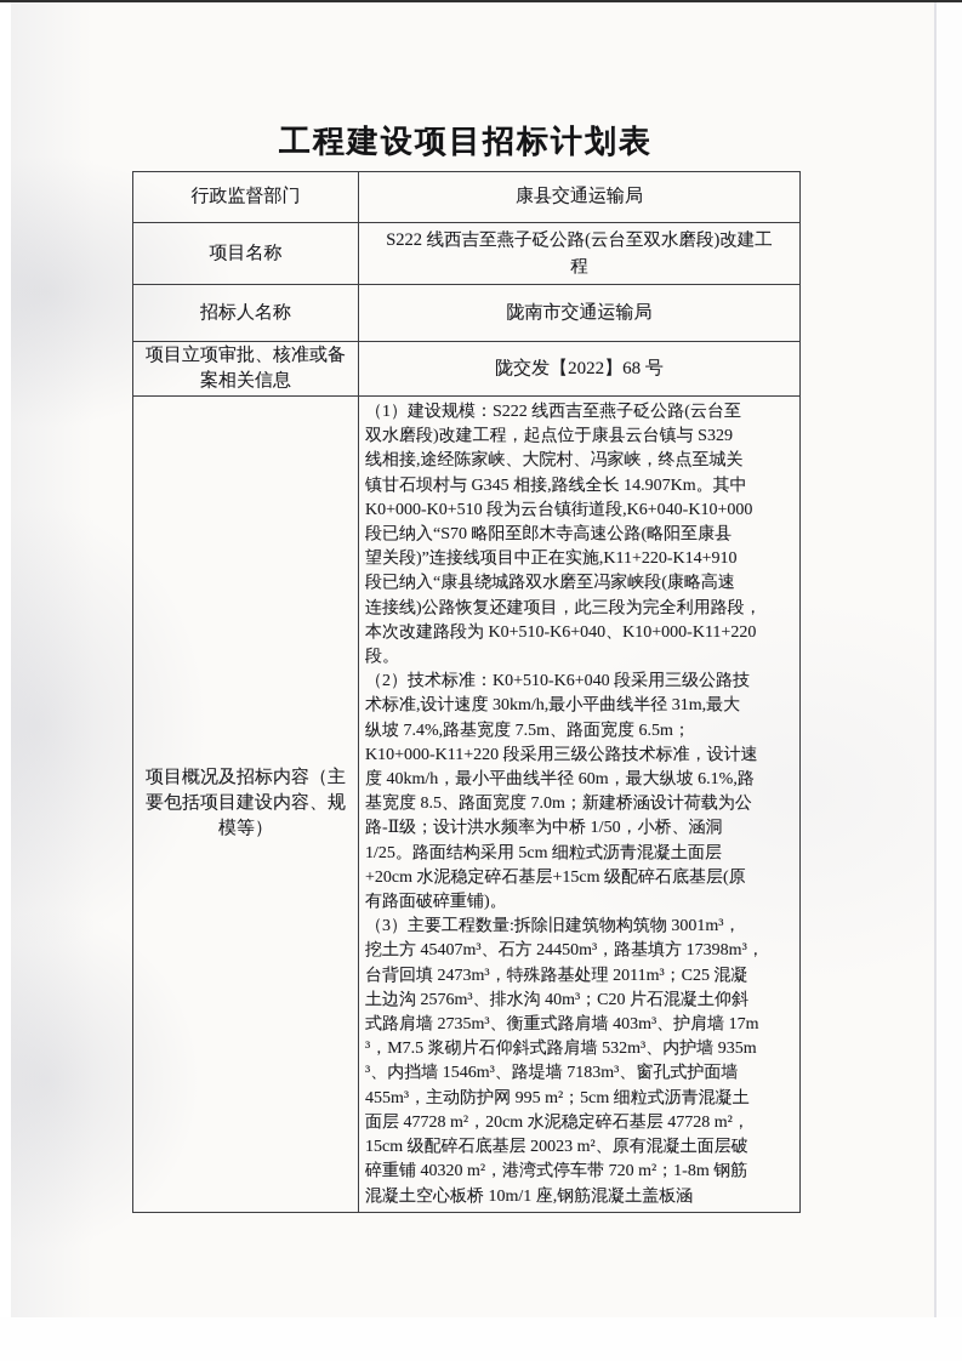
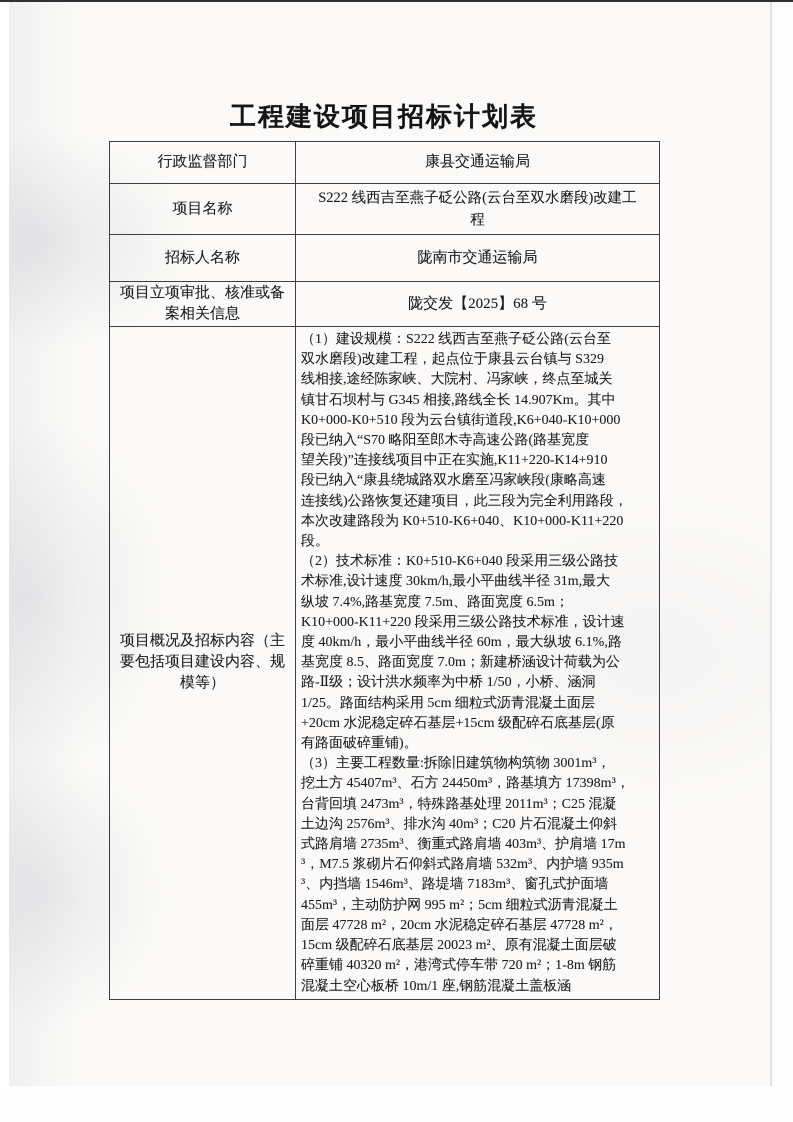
  工程建设项目招标计划表
  行政监督部门	康县交通运输局
  项目名称	S222 线西吉至燕子砭公路(云台至双水磨段)改建工 程
  招标人名称	陇南市交通运输局
- 项目立项审批、核准或备 案相关信息	陇交发【2022】68 号
+ 项目立项审批、核准或备 案相关信息	陇交发【2025】68 号
- 项目概况及招标内容（主 要包括项目建设内容、规 模等）	（1）建设规模：S222 线西吉至燕子砭公路(云台至 双水磨段)改建工程，起点位于康县云台镇与 S329 线相接,途经陈家峡、大院村、冯家峡，终点至城关 镇甘石坝村与 G345 相接,路线全长 14.907Km。其中 K0+000-K0+510 段为云台镇街道段,K6+040-K10+000 段已纳入“S70 略阳至郎木寺高速公路(略阳至康县 望关段)”连接线项目中正在实施,K11+220-K14+910 段已纳入“康县绕城路双水磨至冯家峡段(康略高速 连接线)公路恢复还建项目，此三段为完全利用路段， 本次改建路段为 K0+510-K6+040、K10+000-K11+220 段。 （2）技术标准：K0+510-K6+040 段采用三级公路技 术标准,设计速度 30km/h,最小平曲线半径 31m,最大 纵坡 7.4%,路基宽度 7.5m、路面宽度 6.5m； K10+000-K11+220 段采用三级公路技术标准，设计速 度 40km/h，最小平曲线半径 60m，最大纵坡 6.1%,路 基宽度 8.5、路面宽度 7.0m；新建桥涵设计荷载为公 路-Ⅱ级；设计洪水频率为中桥 1/50，小桥、涵洞 1/25。路面结构采用 5cm 细粒式沥青混凝土面层 +20cm 水泥稳定碎石基层+15cm 级配碎石底基层(原 有路面破碎重铺)。 （3）主要工程数量:拆除旧建筑物构筑物 3001m³， 挖土方 45407m³、石方 24450m³，路基填方 17398m³， 台背回填 2473m³，特殊路基处理 2011m³；C25 混凝 土边沟 2576m³、排水沟 40m³；C20 片石混凝土仰斜 式路肩墙 2735m³、衡重式路肩墙 403m³、护肩墙 17m ³，M7.5 浆砌片石仰斜式路肩墙 532m³、内护墙 935m ³、内挡墙 1546m³、路堤墙 7183m³、窗孔式护面墙 455m³，主动防护网 995 m²；5cm 细粒式沥青混凝土 面层 47728 m²，20cm 水泥稳定碎石基层 47728 m²， 15cm 级配碎石底基层 20023 m²、原有混凝土面层破 碎重铺 40320 m²，港湾式停车带 720 m²；1-8m 钢筋 混凝土空心板桥 10m/1 座,钢筋混凝土盖板涵
+ 项目概况及招标内容（主 要包括项目建设内容、规 模等）	（1）建设规模：S222 线西吉至燕子砭公路(云台至 双水磨段)改建工程，起点位于康县云台镇与 S329 线相接,途经陈家峡、大院村、冯家峡，终点至城关 镇甘石坝村与 G345 相接,路线全长 14.907Km。其中 K0+000-K0+510 段为云台镇街道段,K6+040-K10+000 段已纳入“S70 略阳至郎木寺高速公路(路基宽度 望关段)”连接线项目中正在实施,K11+220-K14+910 段已纳入“康县绕城路双水磨至冯家峡段(康略高速 连接线)公路恢复还建项目，此三段为完全利用路段， 本次改建路段为 K0+510-K6+040、K10+000-K11+220 段。 （2）技术标准：K0+510-K6+040 段采用三级公路技 术标准,设计速度 30km/h,最小平曲线半径 31m,最大 纵坡 7.4%,路基宽度 7.5m、路面宽度 6.5m； K10+000-K11+220 段采用三级公路技术标准，设计速 度 40km/h，最小平曲线半径 60m，最大纵坡 6.1%,路 基宽度 8.5、路面宽度 7.0m；新建桥涵设计荷载为公 路-Ⅱ级；设计洪水频率为中桥 1/50，小桥、涵洞 1/25。路面结构采用 5cm 细粒式沥青混凝土面层 +20cm 水泥稳定碎石基层+15cm 级配碎石底基层(原 有路面破碎重铺)。 （3）主要工程数量:拆除旧建筑物构筑物 3001m³， 挖土方 45407m³、石方 24450m³，路基填方 17398m³， 台背回填 2473m³，特殊路基处理 2011m³；C25 混凝 土边沟 2576m³、排水沟 40m³；C20 片石混凝土仰斜 式路肩墙 2735m³、衡重式路肩墙 403m³、护肩墙 17m ³，M7.5 浆砌片石仰斜式路肩墙 532m³、内护墙 935m ³、内挡墙 1546m³、路堤墙 7183m³、窗孔式护面墙 455m³，主动防护网 995 m²；5cm 细粒式沥青混凝土 面层 47728 m²，20cm 水泥稳定碎石基层 47728 m²， 15cm 级配碎石底基层 20023 m²、原有混凝土面层破 碎重铺 40320 m²，港湾式停车带 720 m²；1-8m 钢筋 混凝土空心板桥 10m/1 座,钢筋混凝土盖板涵
